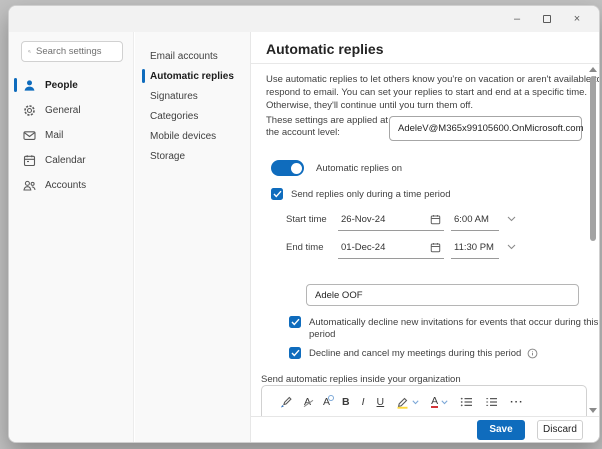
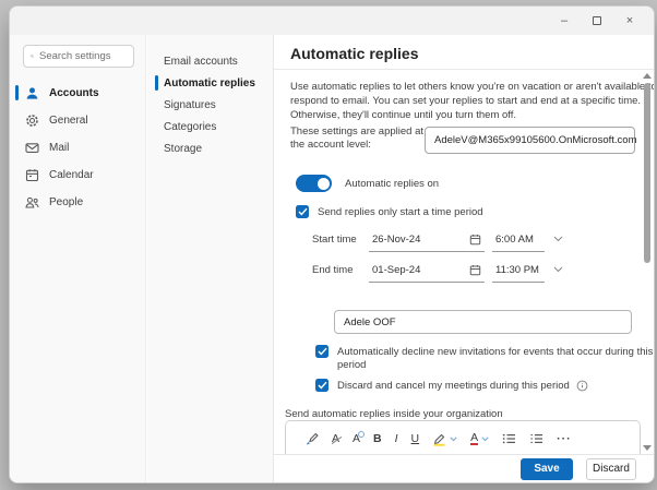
  –
  ×
  Search settings
- People
+ Accounts
  General
  Mail
  Calendar
- Accounts
+ People
  Email accounts
  Automatic replies
  Signatures
  Categories
- Mobile devices
  Storage
  Automatic replies
  Use automatic replies to let others know you're on vacation or aren't available
  respond to email. You can set your replies to start and end at a specific time.
  Otherwise, they'll continue until you turn them off.
  These settings are applied at
  the account level:
  AdeleV@M365x99105600.OnMicrosoft.com
  Automatic replies on
- Send replies only during a time period
+ Send replies only start a time period
  Start time
  26-Nov-24
  6:00 AM
  End time
- 01-Dec-24
+ 01-Sep-24
  11:30 PM
  Adele OOF
  Automatically decline new invitations for events that occur during this
  period
- Decline and cancel my meetings during this period
+ Discard and cancel my meetings during this period
  Send automatic replies inside your organization
  A
  A
  B
  I
  U
  A
  ···
  Save
  Discard
